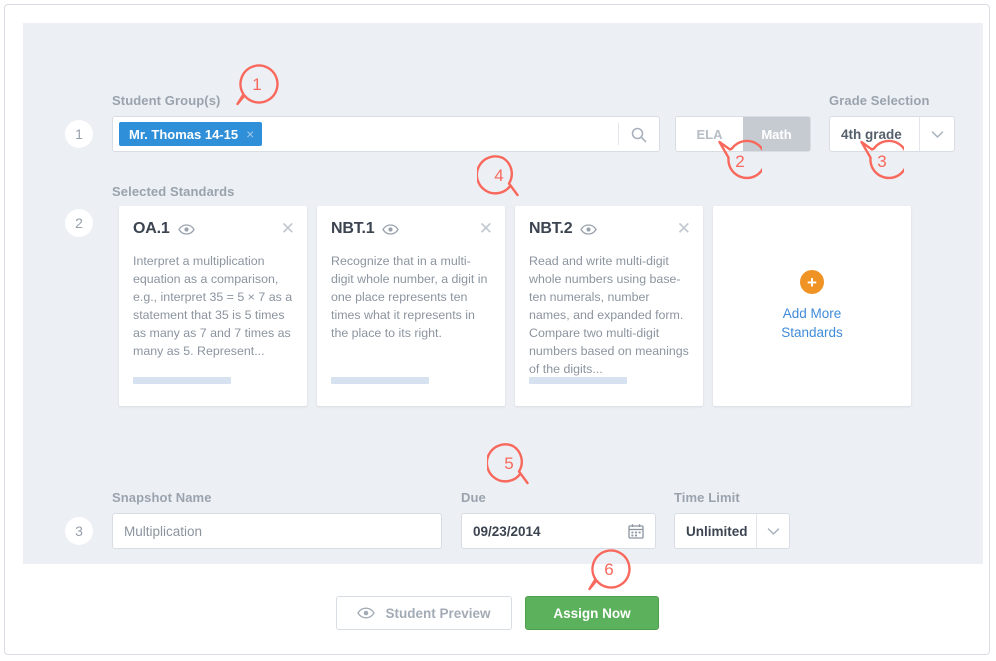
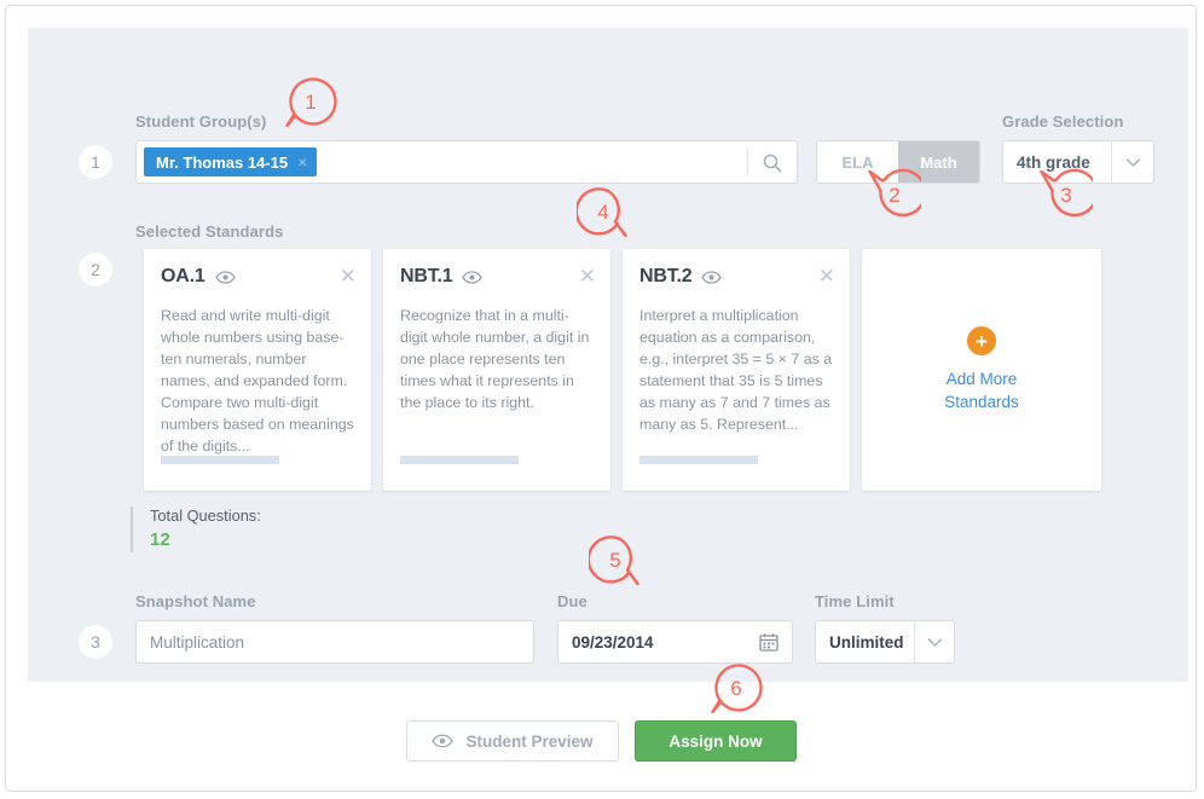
  1
  2
  3
  Student Group(s)
  Mr. Thomas 14-15
  ×
  ELA
  Math
  Grade Selection
  4th grade
  Selected Standards
  OA.1
  ✕
- Interpret a multiplication equation as a comparison, e.g., interpret 35 = 5 × 7 as a statement that 35 is 5 times as many as 7 and 7 times as many as 5. Represent...
+ Read and write multi-digit whole numbers using base-ten numerals, number names, and expanded form. Compare two multi-digit numbers based on meanings of the digits...
  NBT.1
  ✕
  Recognize that in a multi-digit whole number, a digit in one place represents ten times what it represents in the place to its right.
  NBT.2
  ✕
- Read and write multi-digit whole numbers using base-ten numerals, number names, and expanded form. Compare two multi-digit numbers based on meanings of the digits...
+ Interpret a multiplication equation as a comparison, e.g., interpret 35 = 5 × 7 as a statement that 35 is 5 times as many as 7 and 7 times as many as 5. Represent...
  +
  Add More
  Standards
+ Total Questions:
+ 12
  Snapshot Name
  Multiplication
  Due
  09/23/2014
  Time Limit
  Unlimited
  Student Preview
  Assign Now
  1
  2
  3
  4
  5
  6
